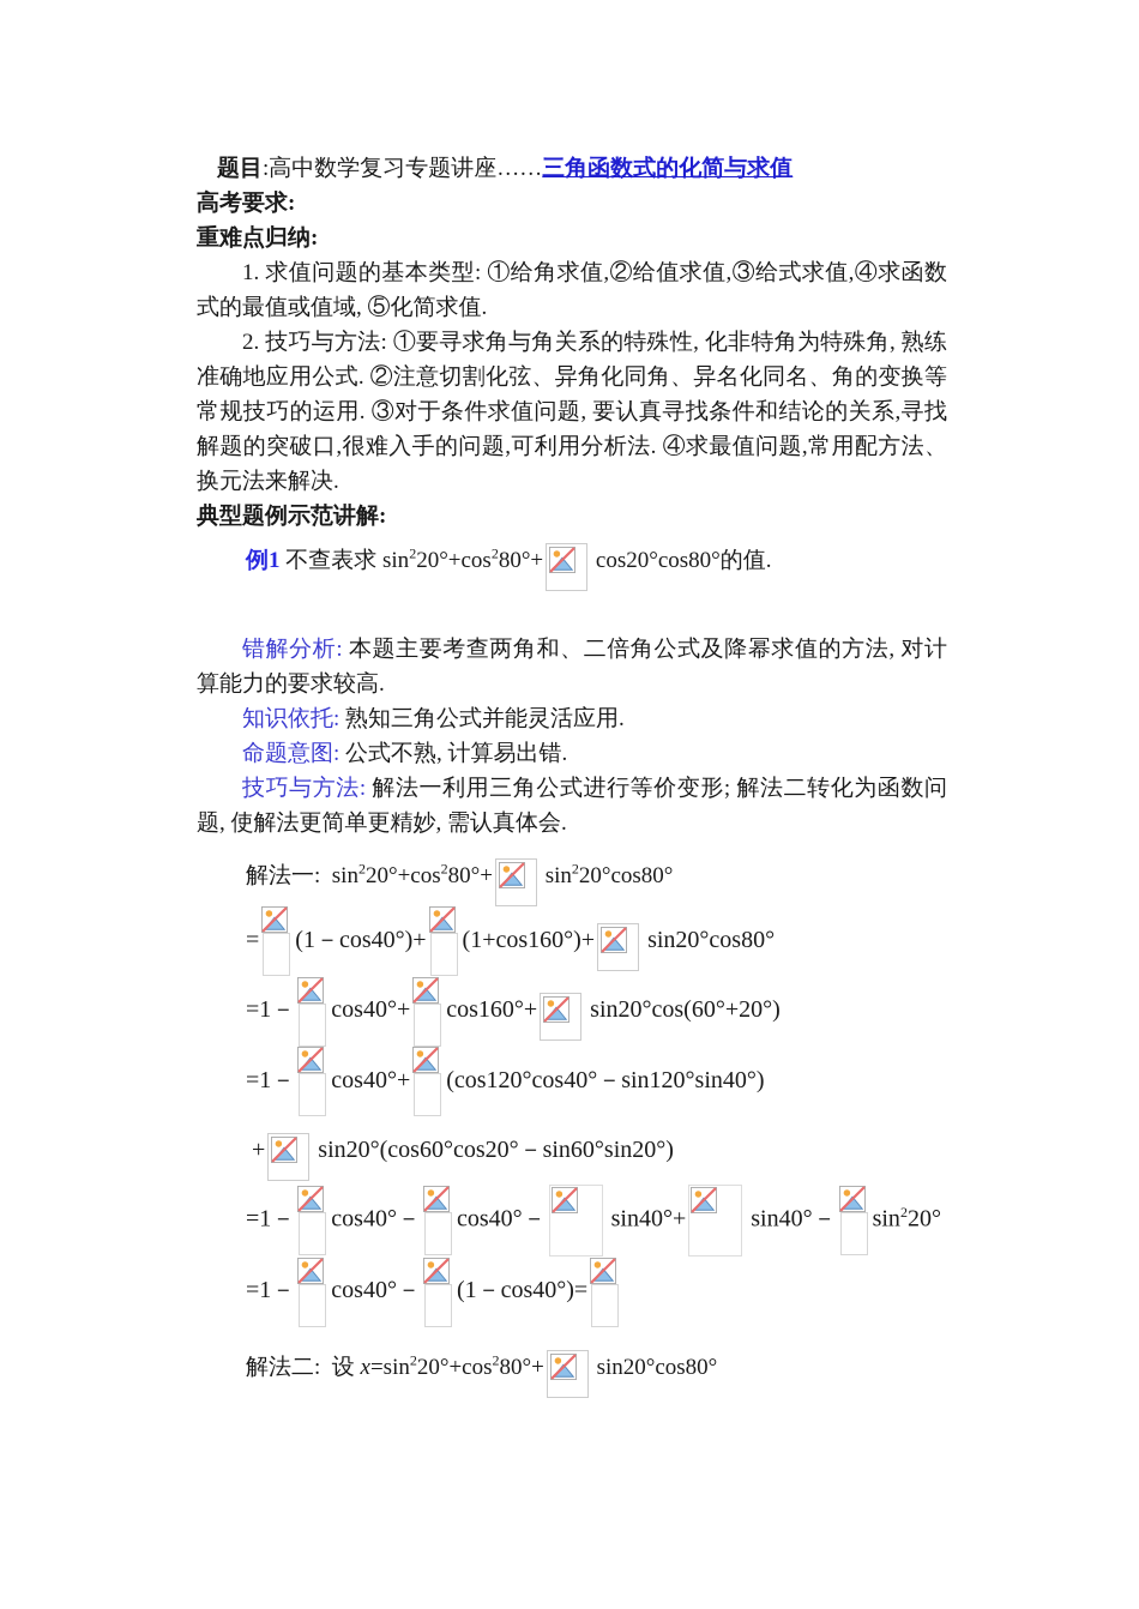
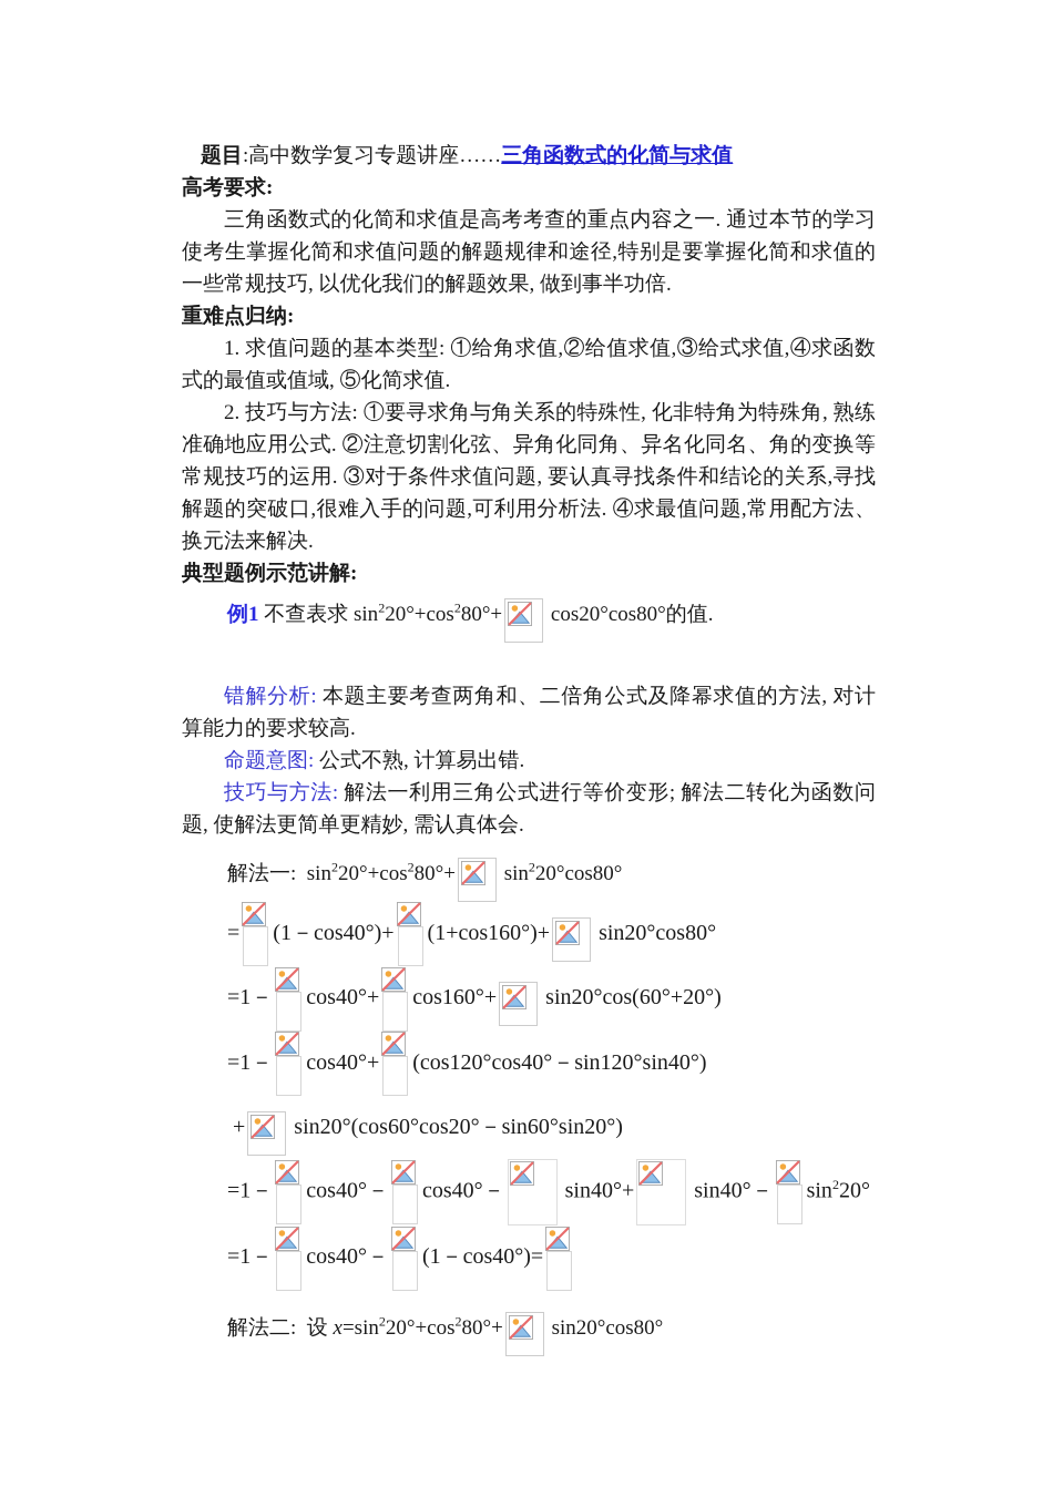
  题目:高中数学复习专题讲座……三角函数式的化简与求值
  高考要求:
+ 三角函数式的化简和求值是高考考查的重点内容之一. 通过本节的学习使考生掌握化简和求值问题的解题规律和途径,特别是要掌握化简和求值的一些常规技巧, 以优化我们的解题效果, 做到事半功倍.
  重难点归纳:
  1. 求值问题的基本类型: ①给角求值,②给值求值,③给式求值,④求函数式的最值或值域, ⑤化简求值.
  2. 技巧与方法: ①要寻求角与角关系的特殊性, 化非特角为特殊角, 熟练准确地应用公式. ②注意切割化弦、异角化同角、异名化同名、角的变换等常规技巧的运用. ③对于条件求值问题, 要认真寻找条件和结论的关系,寻找解题的突破口,很难入手的问题,可利用分析法. ④求最值问题,常用配方法、换元法来解决.
  典型题例示范讲解:
  例1 不查表求 sin220°+cos280°+ cos20°cos80°的值.
  错解分析: 本题主要考查两角和、二倍角公式及降幂求值的方法, 对计算能力的要求较高.
- 知识依托: 熟知三角公式并能灵活应用.
  命题意图: 公式不熟, 计算易出错.
  技巧与方法: 解法一利用三角公式进行等价变形; 解法二转化为函数问题, 使解法更简单更精妙, 需认真体会.
  解法一: sin220°+cos280°+ sin220°cos80°
  = (1－cos40°)+ (1+cos160°)+ sin20°cos80°
  =1－ cos40°+ cos160°+ sin20°cos(60°+20°)
  =1－ cos40°+ (cos120°cos40°－sin120°sin40°)
  + sin20°(cos60°cos20°－sin60°sin20°)
  =1－ cos40°－ cos40°－ sin40°+ sin40°－ sin220°
  =1－ cos40°－ (1－cos40°)=
  解法二: 设 x=sin220°+cos280°+ sin20°cos80°
